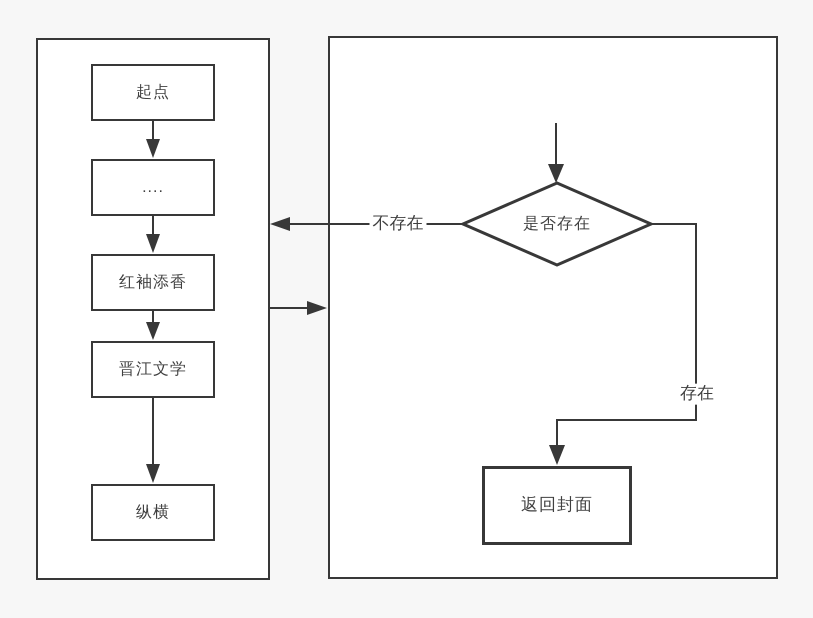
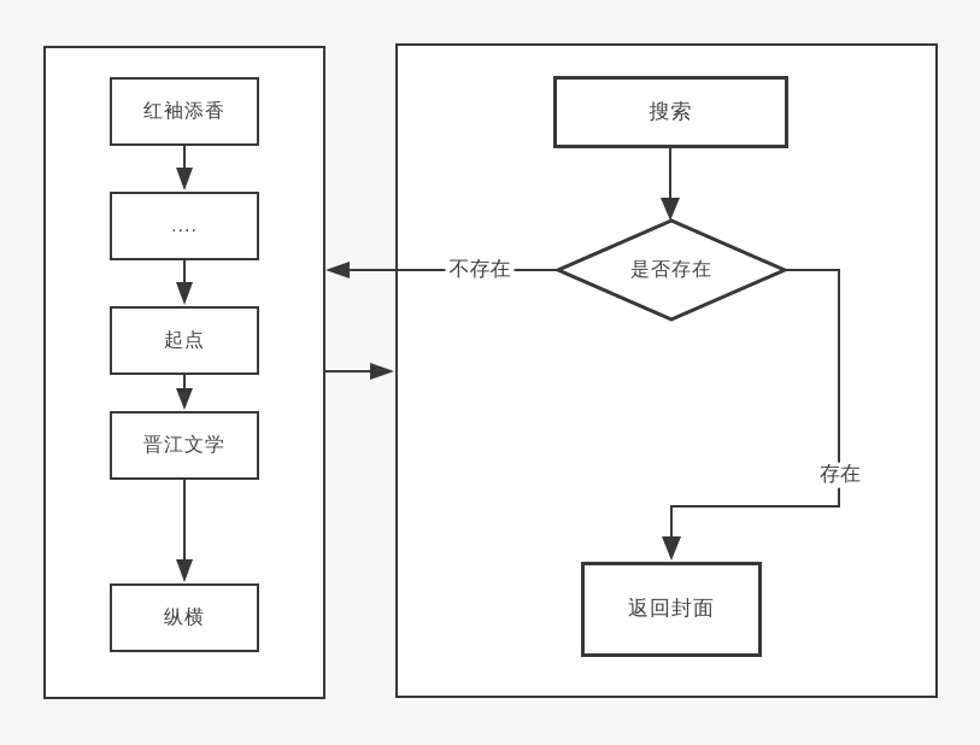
- 起点
+ 红袖添香
  ....
- 红袖添香
+ 起点
  晋江文学
  纵横
+ 搜索
  返回封面
  是否存在
  不存在
  存在
